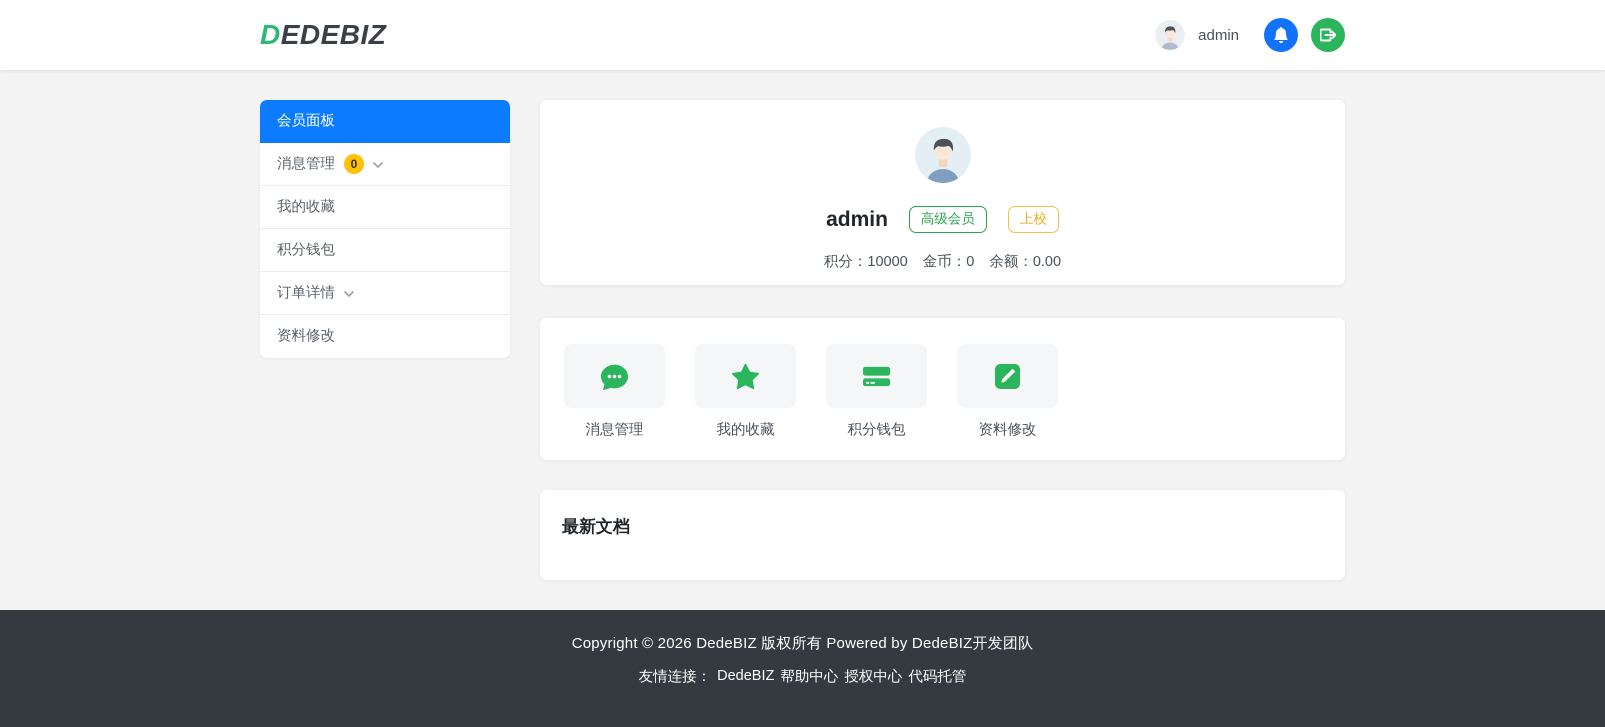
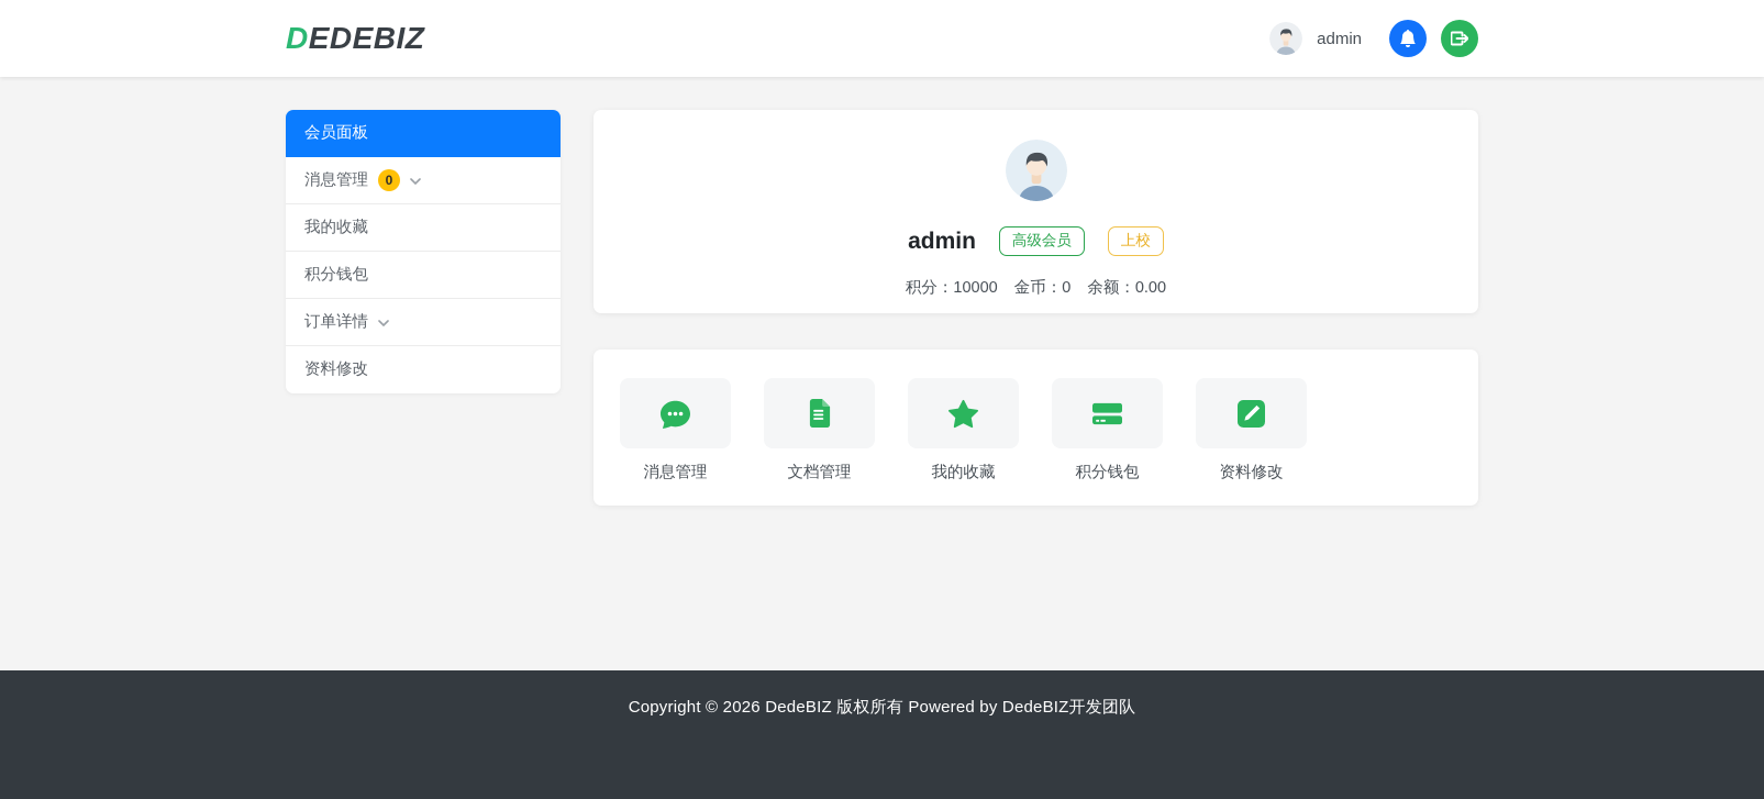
  DEDEBIZ
  admin
  会员面板
  消息管理
  0
  我的收藏
  积分钱包
  订单详情
  资料修改
  admin
  高级会员
  上校
  积分：10000
  金币：0
  余额：0.00
  消息管理
+ 文档管理
  我的收藏
  积分钱包
  资料修改
- 最新文档
  Copyright © 2026 DedeBIZ 版权所有 Powered by DedeBIZ开发团队
- 友情连接：
- DedeBIZ
- 帮助中心
- 授权中心
- 代码托管
